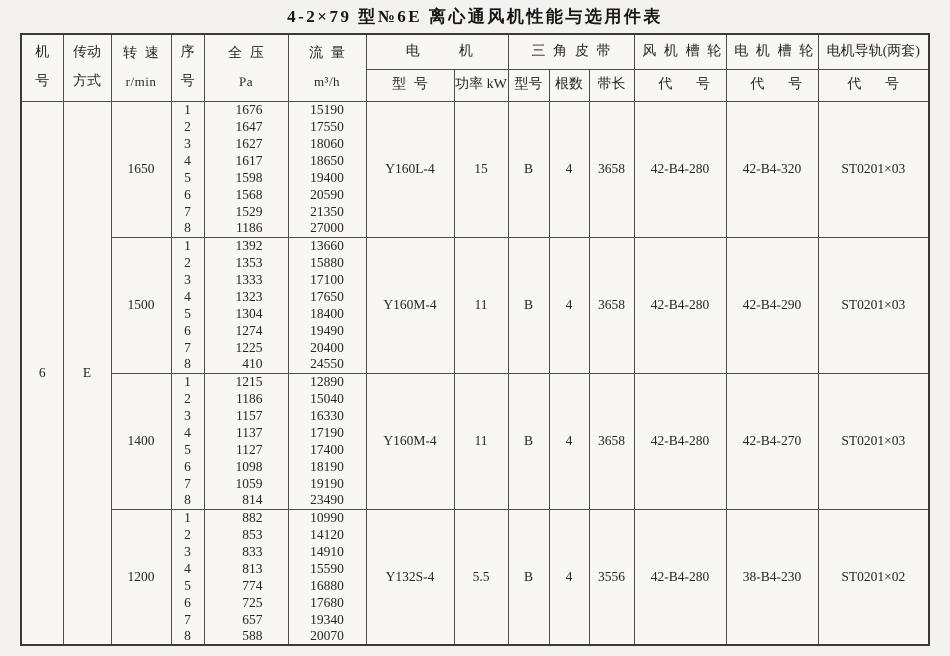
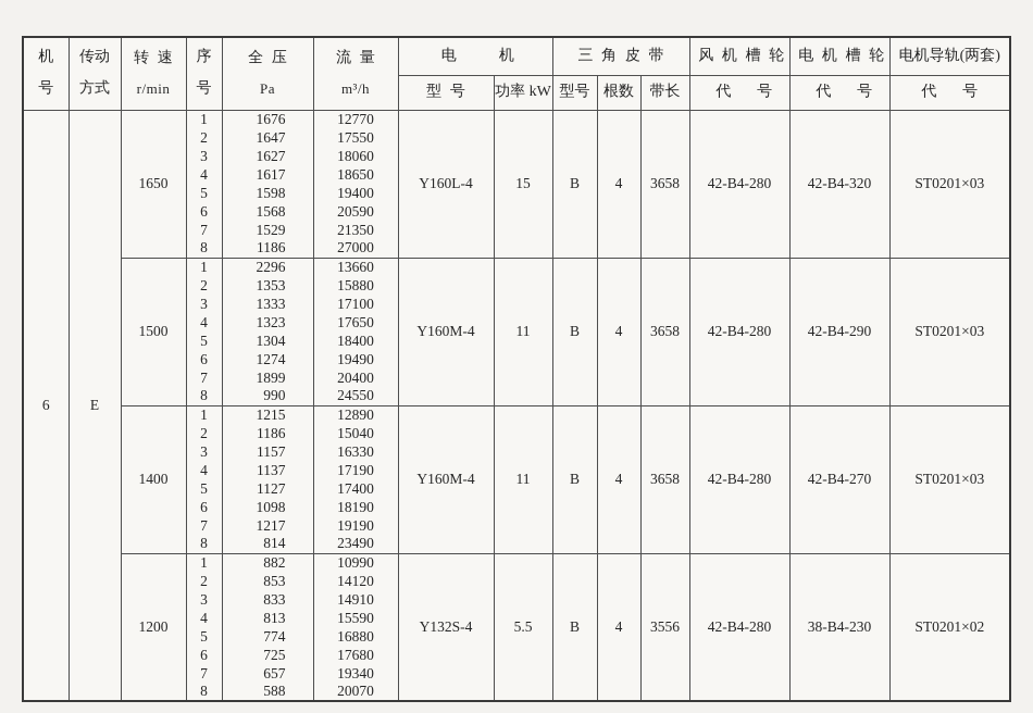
- 4-2×79 型№6E 离心通风机性能与选用件表
  机号	传动方式	转速r/min	序号	全压Pa	流量m³/h	电机	三角皮带	风机槽轮	电机槽轮	电机导轨(两套)
  型号	功率 kW	型号	根数	带长	代号	代号	代号
- 6	E	1650	1	1676	15190	Y160L-4	15	B	4	3658	42-B4-280	42-B4-320	ST0201×03
+ 6	E	1650	1	1676	12770	Y160L-4	15	B	4	3658	42-B4-280	42-B4-320	ST0201×03
  2	1647	17550
  3	1627	18060
  4	1617	18650
  5	1598	19400
  6	1568	20590
  7	1529	21350
  8	1186	27000
- 1500	1	1392	13660	Y160M-4	11	B	4	3658	42-B4-280	42-B4-290	ST0201×03
+ 1500	1	2296	13660	Y160M-4	11	B	4	3658	42-B4-280	42-B4-290	ST0201×03
  2	1353	15880
  3	1333	17100
  4	1323	17650
  5	1304	18400
  6	1274	19490
- 7	1225	20400
+ 7	1899	20400
- 8	410	24550
+ 8	990	24550
  1400	1	1215	12890	Y160M-4	11	B	4	3658	42-B4-280	42-B4-270	ST0201×03
  2	1186	15040
  3	1157	16330
  4	1137	17190
  5	1127	17400
  6	1098	18190
- 7	1059	19190
+ 7	1217	19190
  8	814	23490
  1200	1	882	10990	Y132S-4	5.5	B	4	3556	42-B4-280	38-B4-230	ST0201×02
  2	853	14120
  3	833	14910
  4	813	15590
  5	774	16880
  6	725	17680
  7	657	19340
  8	588	20070
